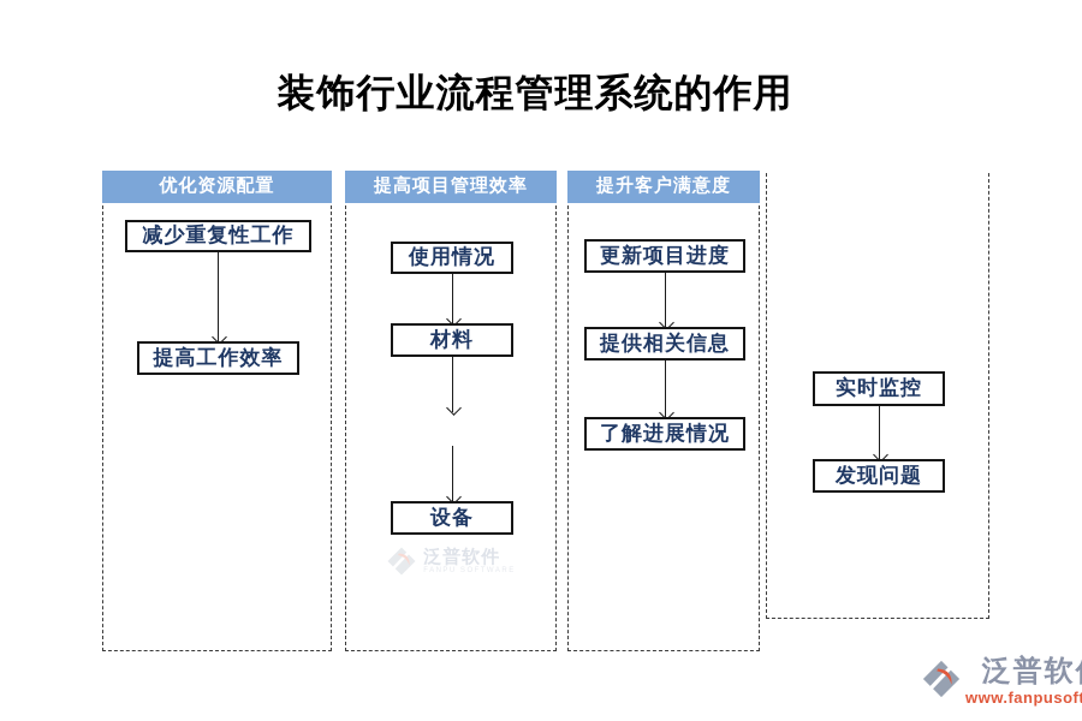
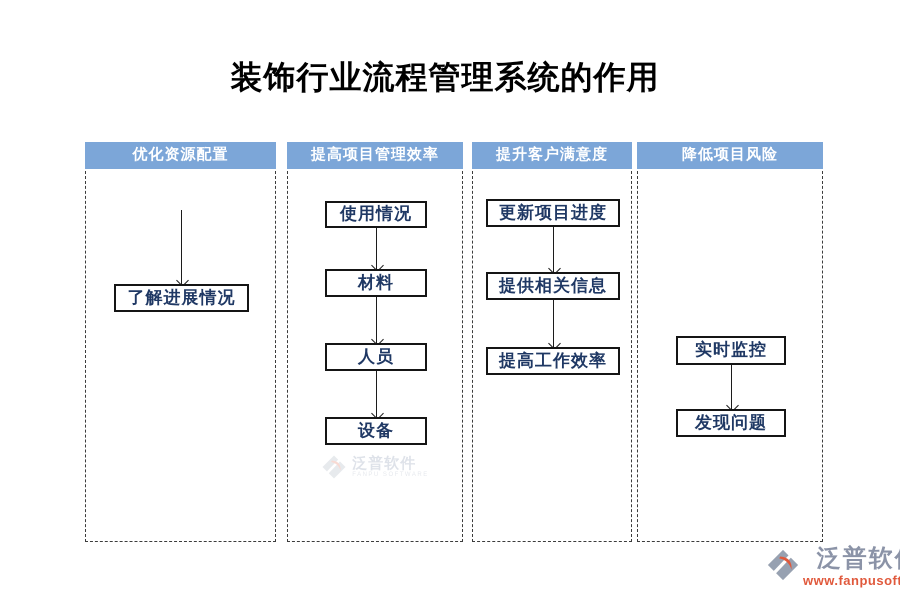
  装饰行业流程管理系统的作用
  优化资源配置
- 减少重复性工作
- 提高工作效率
+ 了解进展情况
  提高项目管理效率
  使用情况
  材料
+ 人员
  设备
  泛普软件
  提升客户满意度
  更新项目进度
  提供相关信息
- 了解进展情况
+ 提高工作效率
+ 降低项目风险
  实时监控
  发现问题
  泛普软
  www.fanpusof
